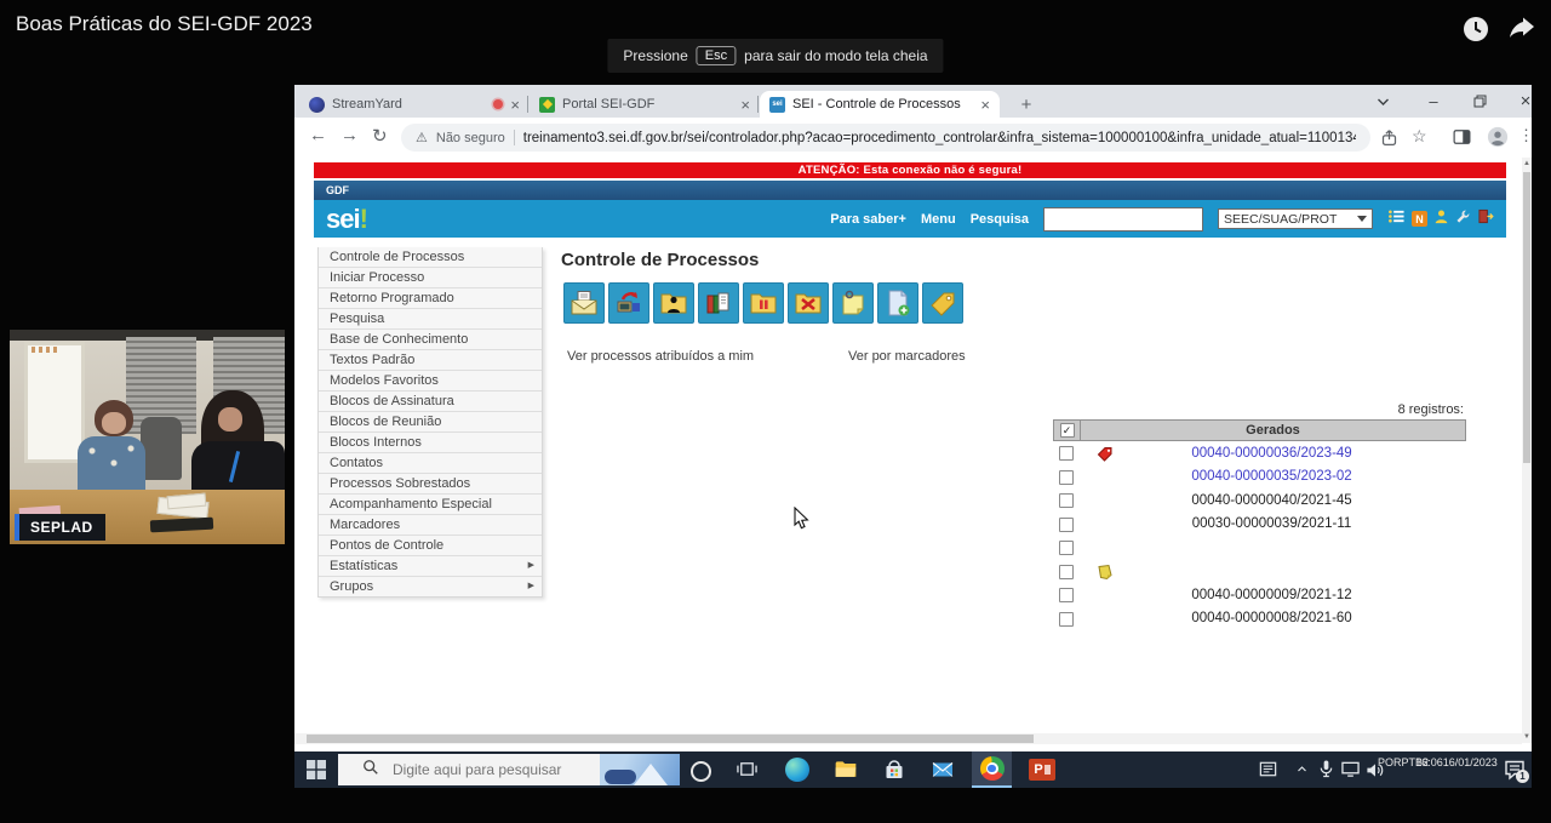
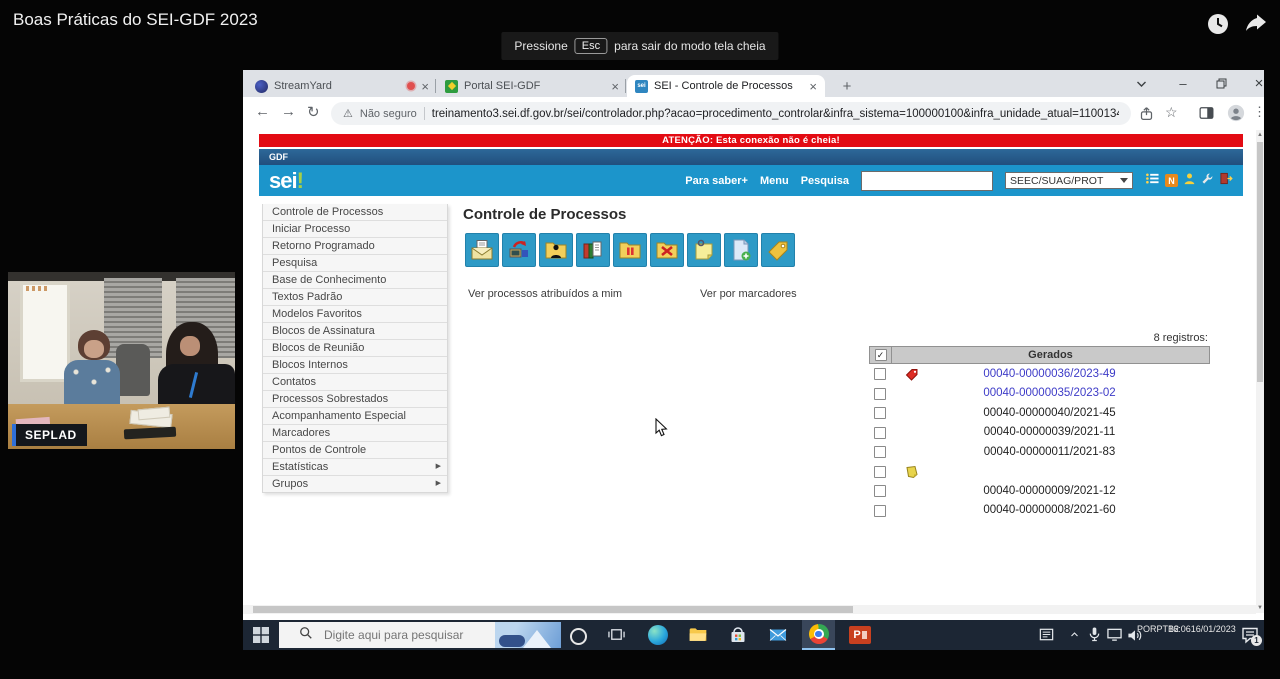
  Boas Práticas do SEI-GDF 2023
  Pressione
  Esc
  para sair do modo tela cheia
  SEPLAD
  StreamYard
  ×
  Portal SEI-GDF
  ×
  SEI - Controle de Processos
  ×
  +
  –
  ×
  ←
  →
  ↻
  ⚠
  Não seguro
  treinamento3.sei.df.gov.br/sei/controlador.php?acao=procedimento_controlar&infra_sistema=100000100&infra_unidade_atual=110013
  ☆
  ⋮
- ATENÇÃO: Esta conexão não é segura!
+ ATENÇÃO: Esta conexão não é cheia!
  GDF
  sei!
  Para saber+
  Menu
  Pesquisa
  SEEC/SUAG/PROT
  N
  Controle de Processos
  Iniciar Processo
  Retorno Programado
  Pesquisa
  Base de Conhecimento
  Textos Padrão
  Modelos Favoritos
  Blocos de Assinatura
  Blocos de Reunião
  Blocos Internos
  Contatos
  Processos Sobrestados
  Acompanhamento Especial
  Marcadores
  Pontos de Controle
  Estatísticas
  Grupos
  Controle de Processos
  Ver processos atribuídos a mim
  Ver por marcadores
  8 registros:
  ✓
  Gerados
  00040-00000036/2023-49
  00040-00000035/2023-02
  00040-00000040/2021-45
- 00030-00000039/2021-11
+ 00040-00000039/2021-11
+ 00040-00000011/2021-83
  00040-00000009/2021-12
  00040-00000008/2021-60
  Digite aqui para pesquisar
  P
  POR
  PTB2
  16:06
  16/01/2023
  1
